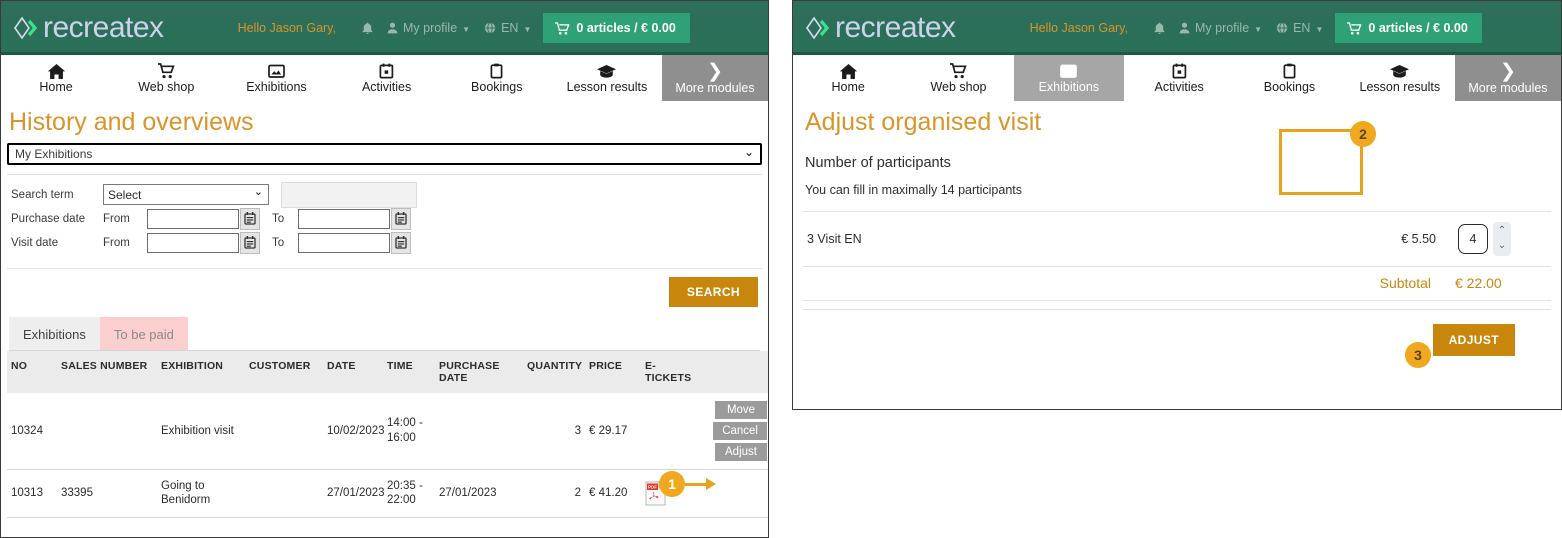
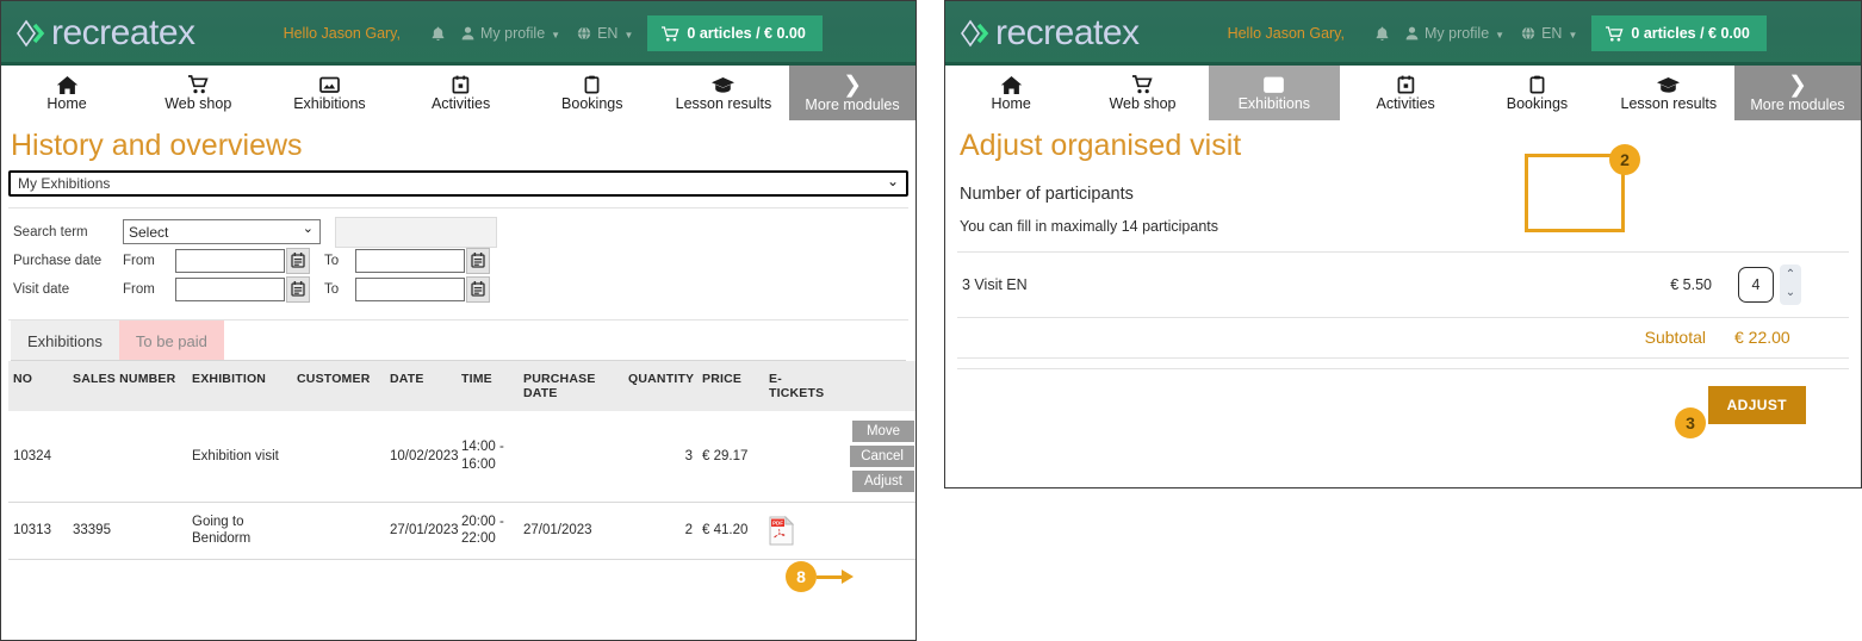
  recreatex
  Hello Jason Gary,
  My profile
  ▼
  EN
  ▼
  0 articles / € 0.00
  Home
  Web shop
  Exhibitions
  Activities
  Bookings
  Lesson results
  ❯
  More modules
  History and overviews
  My Exhibitions
  ⌄
  Search term
  Select
  ⌄
  Purchase date
  From
  To
  Visit date
  From
  To
- SEARCH
  Exhibitions
  To be paid
  NO	SALES NUMBER	EXHIBITION	CUSTOMER	DATE	TIME	PURCHASE DATE	QUANTITY	PRICE	E-TICKETS
  10324		Exhibition visit		10/02/2023	14:00 - 16:00		3	€ 29.17		Move Cancel Adjust
- 10313	33395	Going to Benidorm		27/01/2023	20:35 - 22:00	27/01/2023	2	€ 41.20
+ 10313	33395	Going to Benidorm		27/01/2023	20:00 - 22:00	27/01/2023	2	€ 41.20
- 1
+ 8
  recreatex
  Hello Jason Gary,
  My profile
  ▼
  EN
  ▼
  0 articles / € 0.00
  Home
  Web shop
  Exhibitions
  Activities
  Bookings
  Lesson results
  ❯
  More modules
  Adjust organised visit
  Number of participants
  You can fill in maximally 14 participants
  3 Visit EN
  € 5.50
  4
  ⌃
  ⌄
  Subtotal
  € 22.00
  ADJUST
  2
  3
